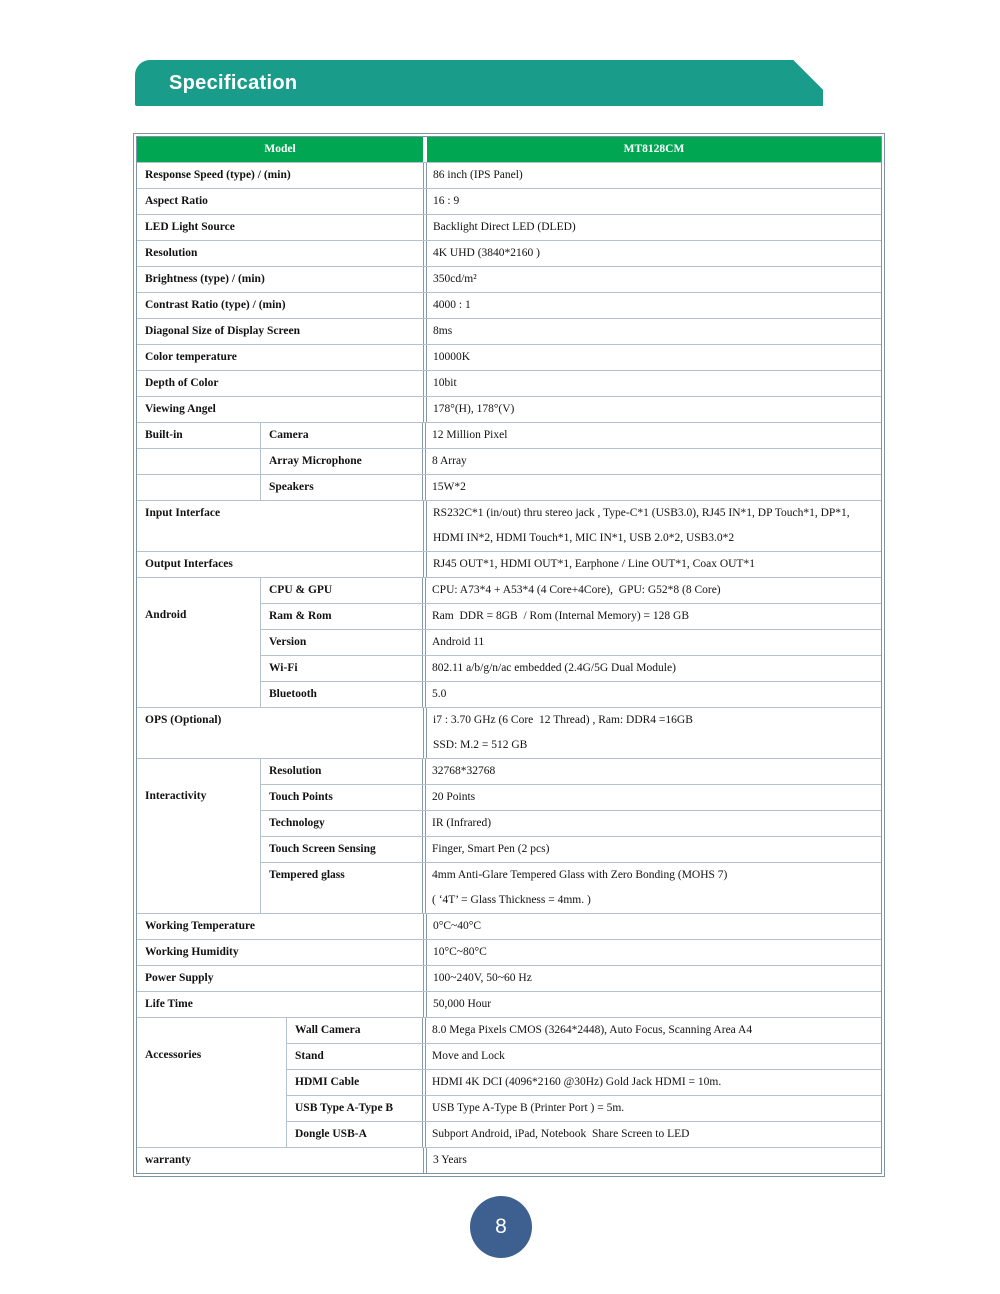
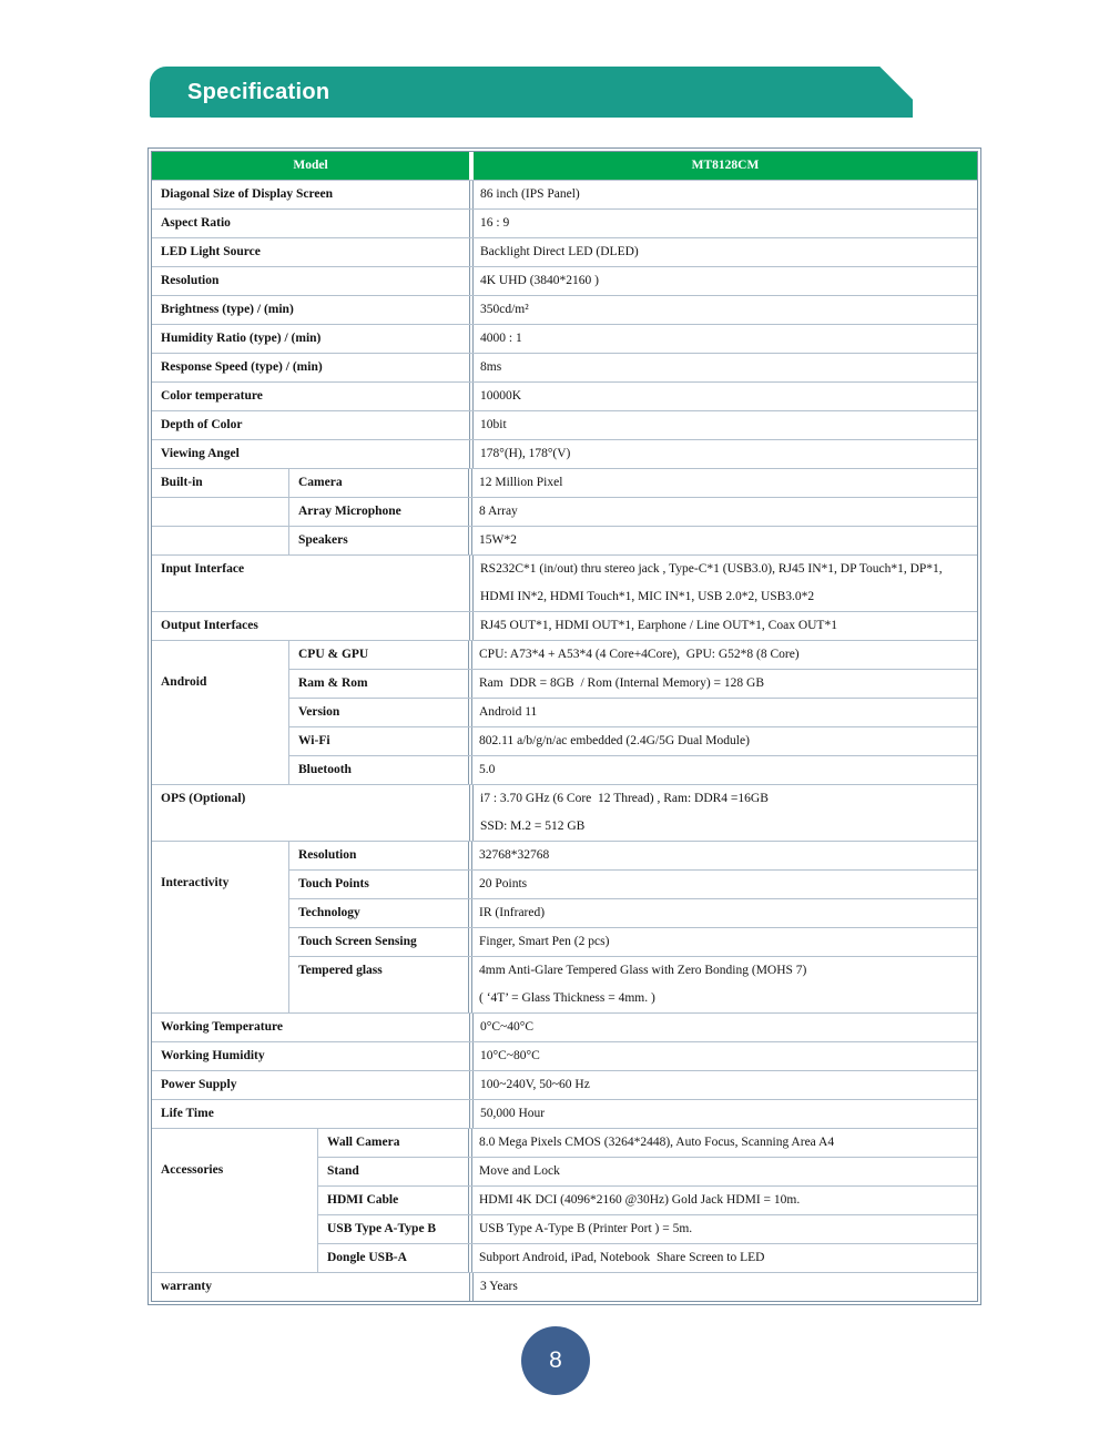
  Specification
  Model
  MT8128CM
- Response Speed (type) / (min)
+ Diagonal Size of Display Screen
  86 inch (IPS Panel)
  Aspect Ratio
  16 : 9
  LED Light Source
  Backlight Direct LED (DLED)
  Resolution
  4K UHD (3840*2160 )
  Brightness (type) / (min)
  350cd/m²
- Contrast Ratio (type) / (min)
+ Humidity Ratio (type) / (min)
  4000 : 1
- Diagonal Size of Display Screen
+ Response Speed (type) / (min)
  8ms
  Color temperature
  10000K
  Depth of Color
  10bit
  Viewing Angel
  178°(H), 178°(V)
  Built-in
  Camera
  12 Million Pixel
  Array Microphone
  8 Array
  Speakers
  15W*2
  Input Interface
  RS232C*1 (in/out) thru stereo jack , Type-C*1 (USB3.0), RJ45 IN*1, DP Touch*1, DP*1,
  HDMI IN*2, HDMI Touch*1, MIC IN*1, USB 2.0*2, USB3.0*2
  Output Interfaces
  RJ45 OUT*1, HDMI OUT*1, Earphone / Line OUT*1, Coax OUT*1
  Android
  CPU & GPU
  CPU: A73*4 + A53*4 (4 Core+4Core), GPU: G52*8 (8 Core)
  Ram & Rom
  Ram DDR = 8GB / Rom (Internal Memory) = 128 GB
  Version
  Android 11
  Wi-Fi
  802.11 a/b/g/n/ac embedded (2.4G/5G Dual Module)
  Bluetooth
  5.0
  OPS (Optional)
  i7 : 3.70 GHz (6 Core 12 Thread) , Ram: DDR4 =16GB
  SSD: M.2 = 512 GB
  Interactivity
  Resolution
  32768*32768
  Touch Points
  20 Points
  Technology
  IR (Infrared)
  Touch Screen Sensing
  Finger, Smart Pen (2 pcs)
  Tempered glass
  4mm Anti-Glare Tempered Glass with Zero Bonding (MOHS 7)
  ( ‘4T’ = Glass Thickness = 4mm. )
  Working Temperature
  0°C~40°C
  Working Humidity
  10°C~80°C
  Power Supply
  100~240V, 50~60 Hz
  Life Time
  50,000 Hour
  Accessories
  Wall Camera
  8.0 Mega Pixels CMOS (3264*2448), Auto Focus, Scanning Area A4
  Stand
  Move and Lock
  HDMI Cable
  HDMI 4K DCI (4096*2160 @30Hz) Gold Jack HDMI = 10m.
  USB Type A-Type B
  USB Type A-Type B (Printer Port ) = 5m.
  Dongle USB-A
  Subport Android, iPad, Notebook Share Screen to LED
  warranty
  3 Years
  8
